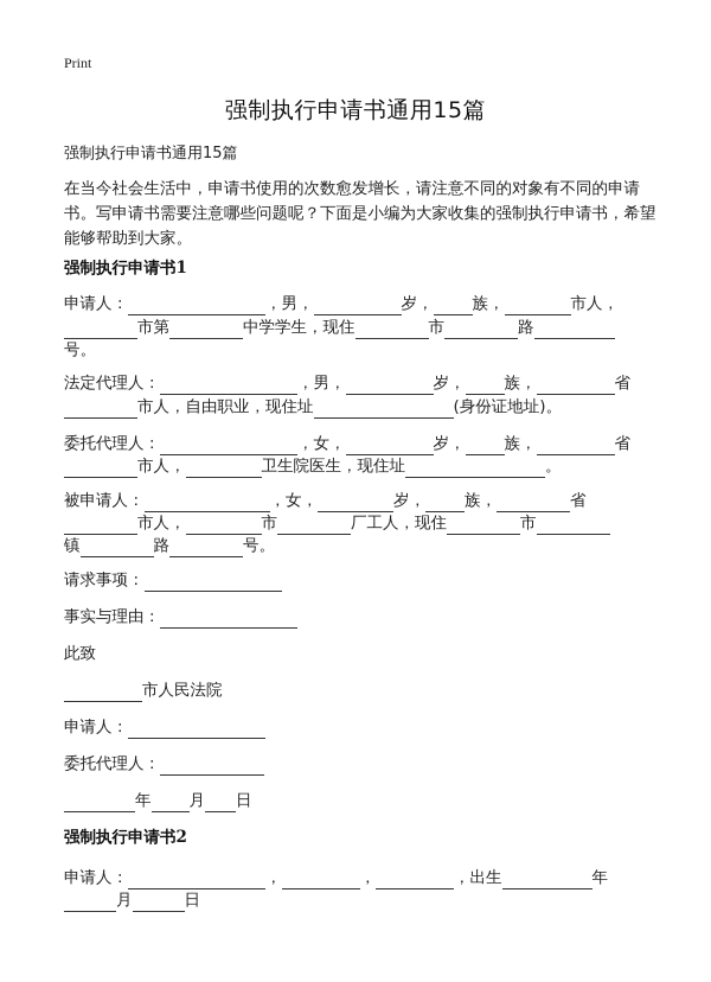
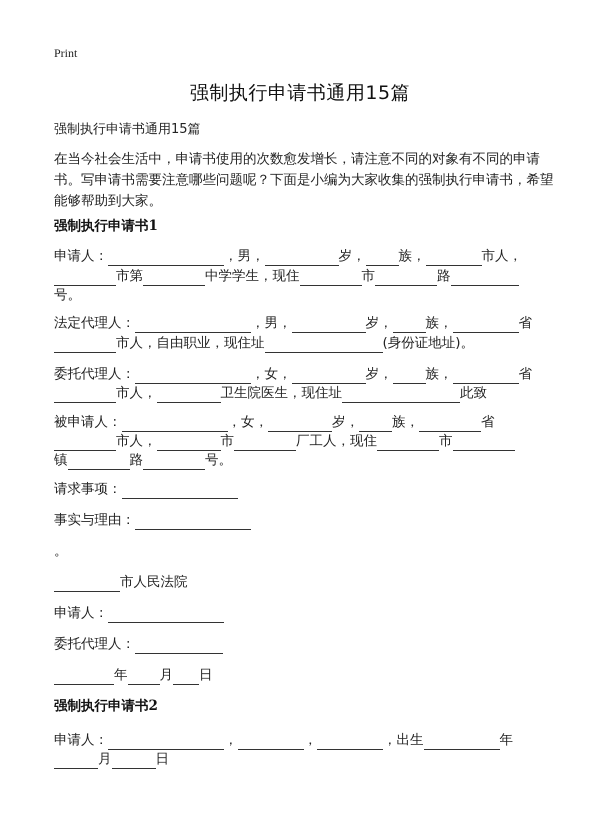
  Print
  强制执行申请书通用15篇
  强制执行申请书通用15篇
  在当今社会生活中，申请书使用的次数愈发增长，请注意不同的对象有不同的申请书。写申请书需要注意哪些问题呢？下面是小编为大家收集的强制执行申请书，希望能够帮助到大家。
  强制执行申请书1
  申请人： ，男， 岁， 族， 市人，
  市第 中学学生，现住 市 路
  号。
  法定代理人： ，男， 岁， 族， 省
  市人，自由职业，现住址 (身份证地址)。
  委托代理人： ，女， 岁， 族， 省
- 市人， 卫生院医生，现住址 。
+ 市人， 卫生院医生，现住址 此致
  被申请人： ，女， 岁， 族， 省
  市人， 市 厂工人，现住 市
  镇 路 号。
  请求事项：
  事实与理由：
- 此致
+ 。
  市人民法院
  申请人：
  委托代理人：
  年 月 日
  强制执行申请书2
  申请人： ， ， ，出生 年
  月 日
